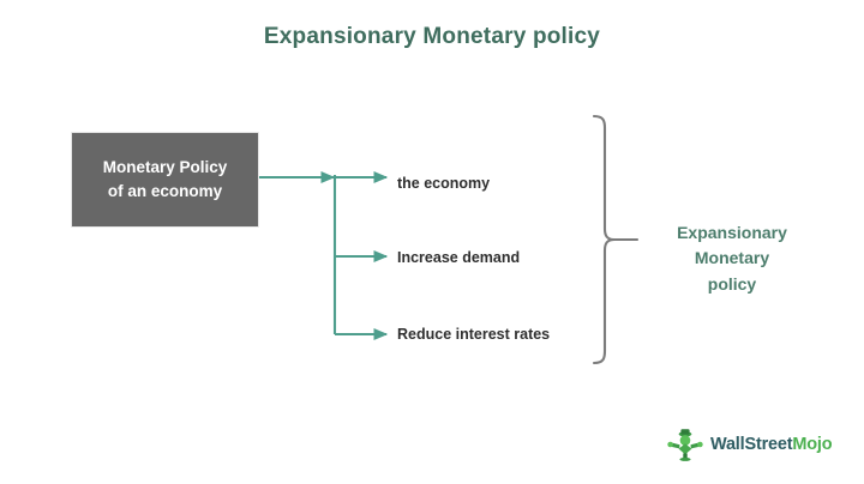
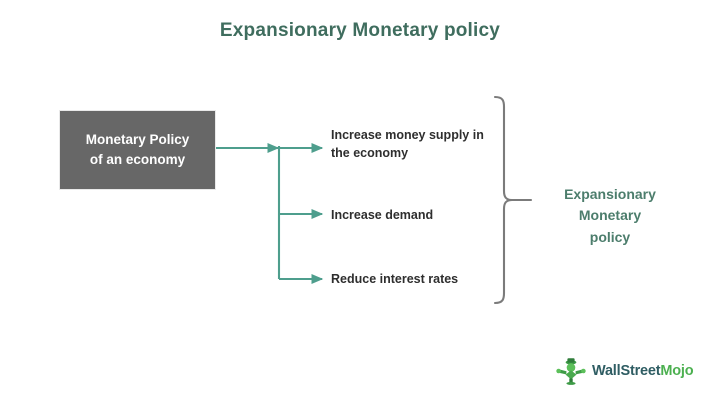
  Expansionary Monetary policy
  Monetary Policy
  of an economy
+ Increase money supply in
  the economy
  Increase demand
  Reduce interest rates
  Expansionary
  Monetary
  policy
  WallStreetMojo
